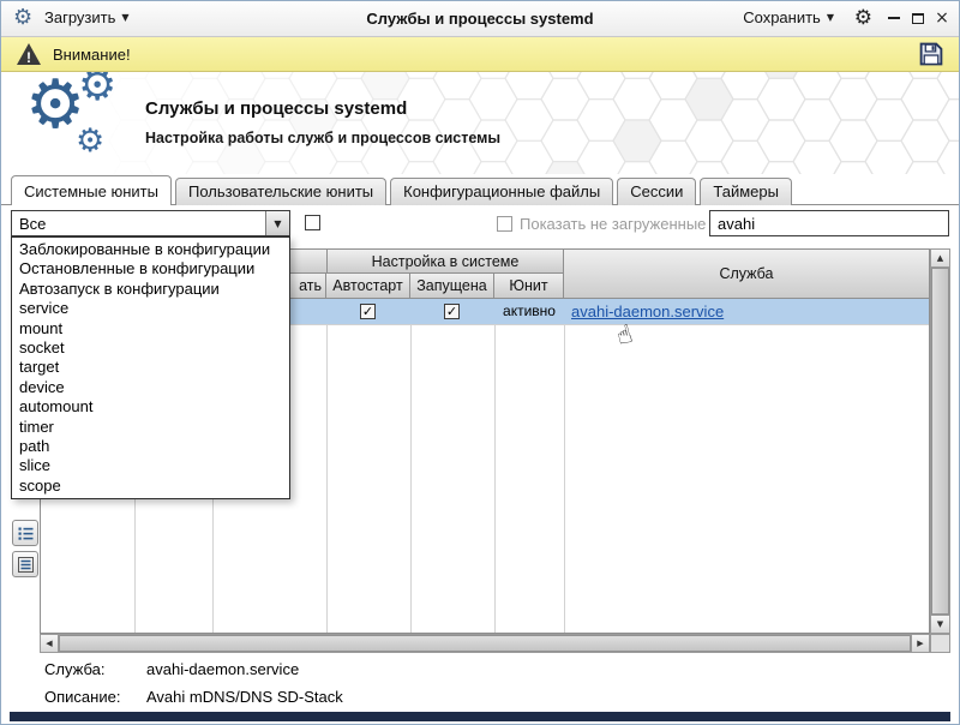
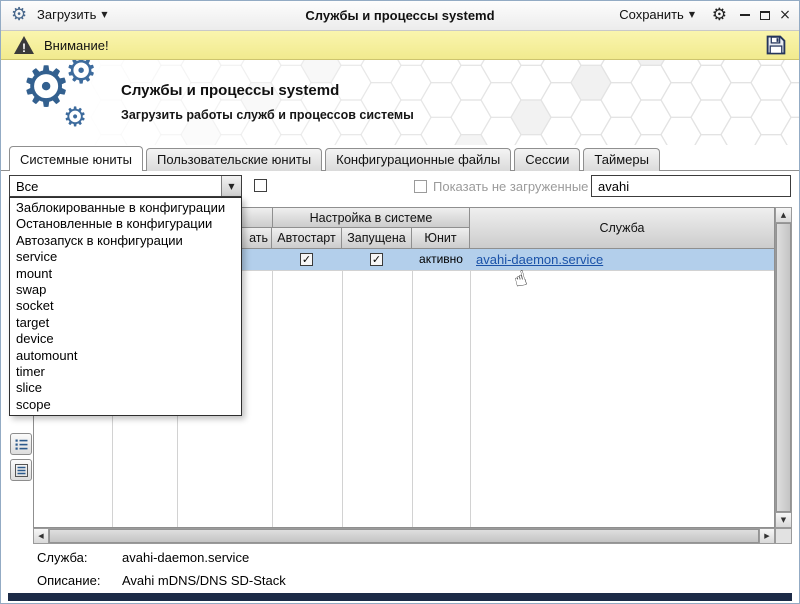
  ⚙
  Загрузить
  ▼
  Службы и процессы systemd
  Сохранить
  ▼
  ⚙
  ×
  !
  Внимание!
  ⚙
  ⚙
  ⚙
  Службы и процессы systemd
- Настройка работы служб и процессов системы
+ Загрузить работы служб и процессов системы
  Системные юниты
  Пользовательские юниты
  Конфигурационные файлы
  Сессии
  Таймеры
  Все
  ▼
  Показать не загруженные
  avahi
  Настройка в системе
  Служба
  ать
  Автостарт
  Запущена
  Юнит
  ✓
  ✓
  активно
  avahi-daemon.service
  ▲
  ▼
  ◀
  ▶
  Служба:
  avahi-daemon.service
  Описание:
  Avahi mDNS/DNS SD-Stack
  Заблокированные в конфигурации
  Остановленные в конфигурации
  Автозапуск в конфигурации
  service
  mount
+ swap
  socket
  target
  device
  automount
  timer
- path
  slice
  scope
